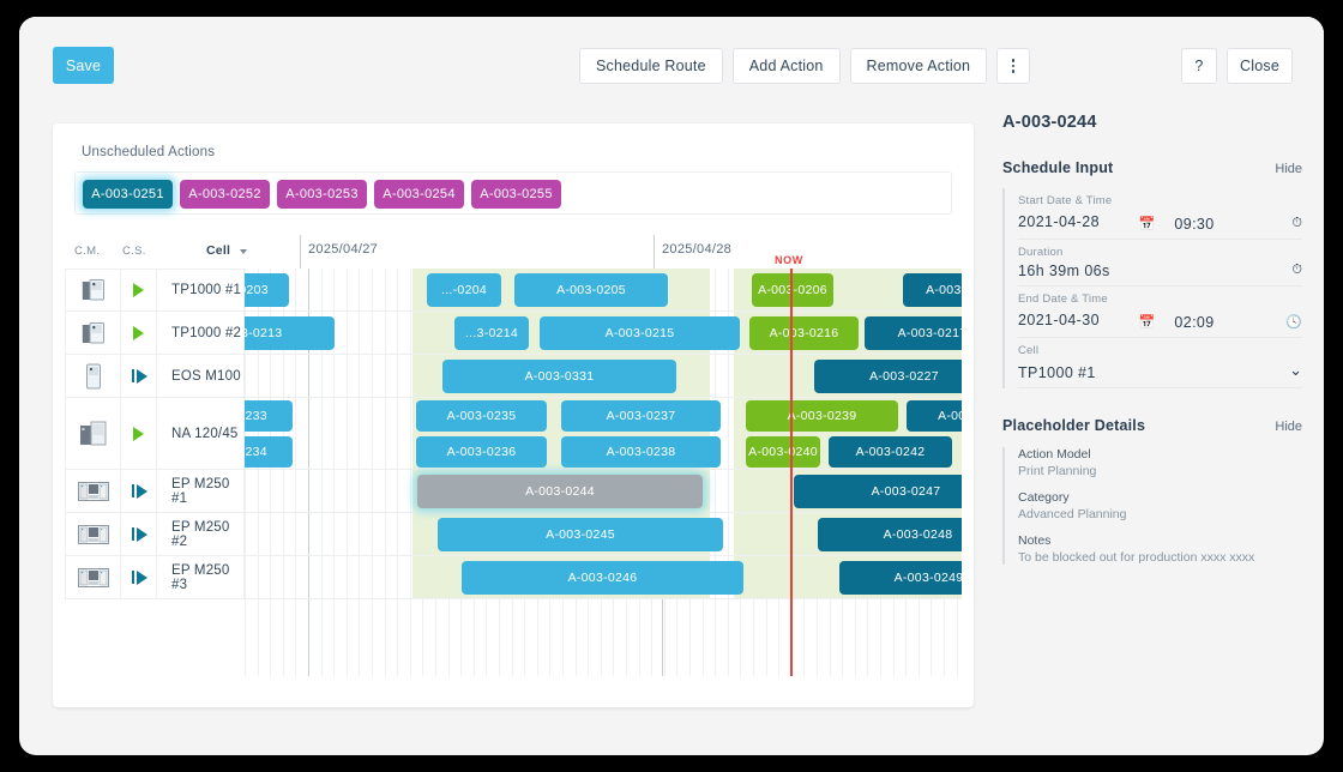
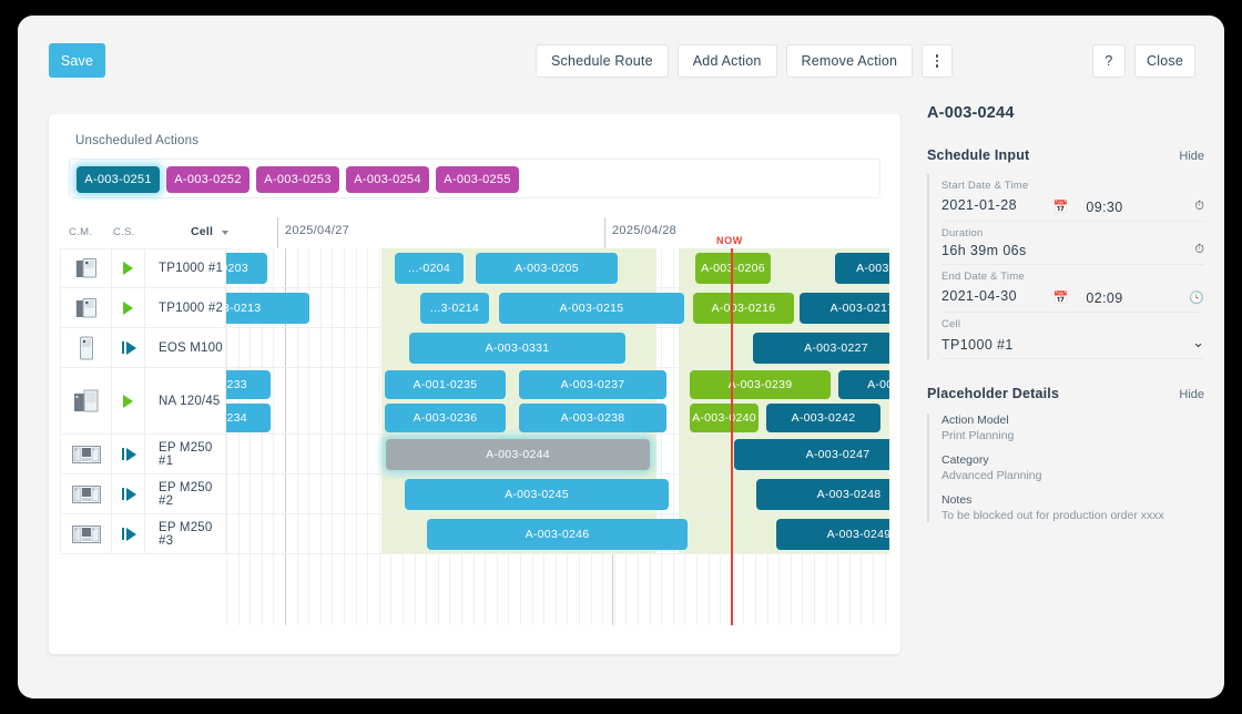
  Save
  Schedule Route
  Add Action
  Remove Action
  ?
  Close
  Unscheduled Actions
  A-003-0251
  A-003-0252
  A-003-0253
  A-003-0254
  A-003-0255
  C.M.
  C.S.
  Cell
  2025/04/27
  2025/04/28
  NOW
  TP1000 #1
  TP1000 #2
  EOS M100
  NA 120/45
  EP M250 #1
  EP M250 #2
  EP M250 #3
  ...-0204
  A-003-0205
  A-00-0206
  ...3-0214
  A-003-0215
  A-003-0216
  A-003-021
  A-003-0331
  A-003-0227
- A-003-0235
+ A-001-0235
  A-003-0237
  -003-0239
  A-003-0236
  A-003-0238
  A-003-240
  A-003-0242
  A-003-0244
  A-003-0247
  A-003-0245
  A-003-0248
  A-003-0246
  A-003-0249
  A-003-0244
  Schedule Input
  Hide
  Start Date & Time
- 2021-04-28
+ 2021-01-28
  📅
  09:30
  ⏱
  Duration
  16h 39m 06s
  ⏱
  End Date & Time
  2021-04-30
  📅
  02:09
  🕓
  Cell
  TP1000 #1
  ⌄
  Placeholder Details
  Hide
  Action Model
  Print Planning
  Category
  Advanced Planning
  Notes
- To be blocked out for production xxxx xxxx
+ To be blocked out for production order xxxx
